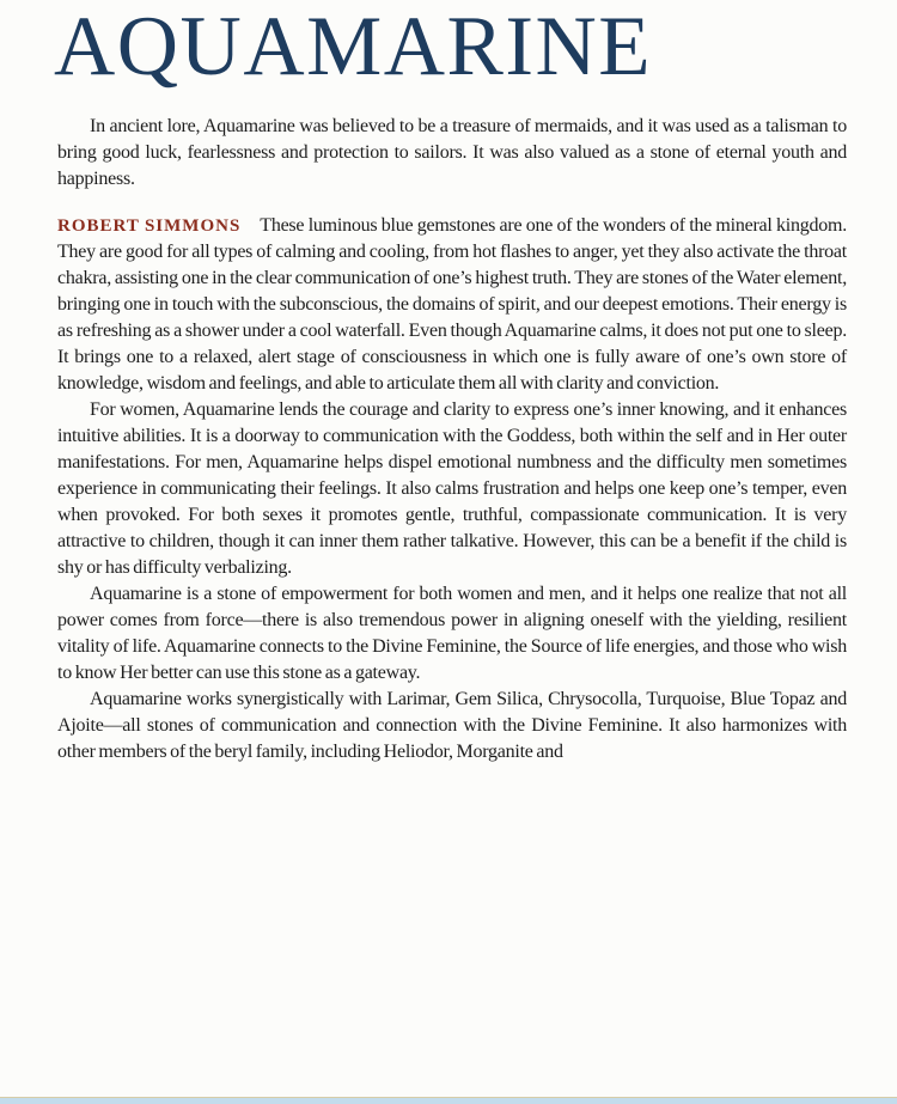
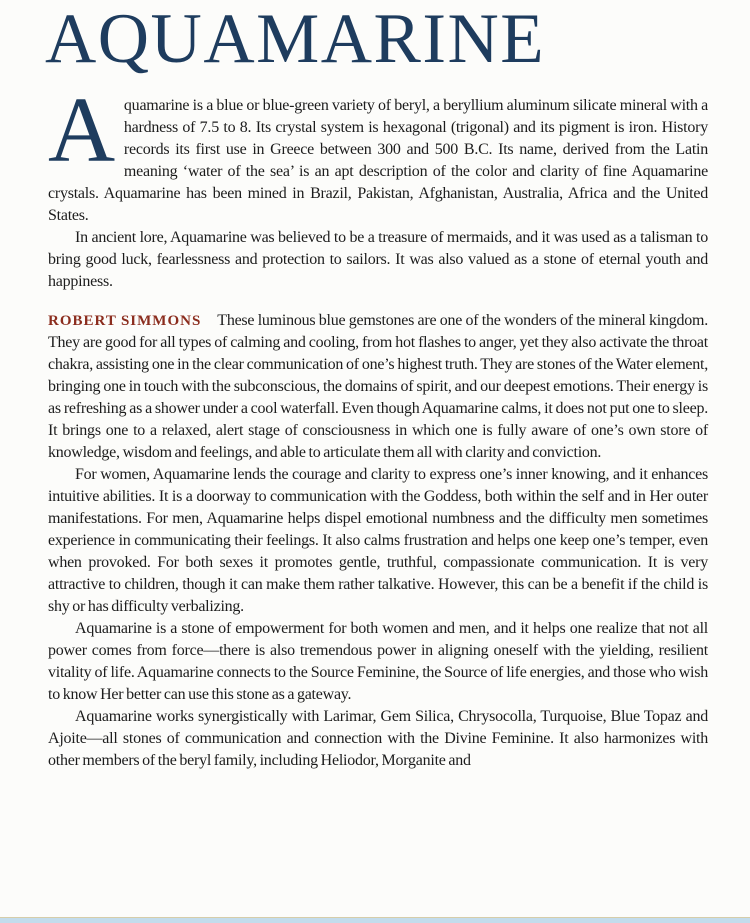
  AQUAMARINE
+ A
+ quamarine is a blue or blue-green variety of beryl, a beryllium aluminum silicate mineral with a hardness of 7.5 to 8. Its crystal system is hexagonal (trigonal) and its pigment is iron. History records its first use in Greece between 300 and 500 B.C. Its name, derived from the Latin meaning ‘water of the sea’ is an apt description of the color and clarity of fine Aquamarine crystals. Aquamarine has been mined in Brazil, Pakistan, Afghanistan, Australia, Africa and the United States.
  In ancient lore, Aquamarine was believed to be a treasure of mermaids, and it was used as a talisman to bring good luck, fearlessness and protection to sailors. It was also valued as a stone of eternal youth and happiness.
  ROBERT SIMMONS These luminous blue gemstones are one of the wonders of the mineral kingdom. They are good for all types of calming and cooling, from hot flashes to anger, yet they also activate the throat chakra, assisting one in the clear communication of one’s highest truth. They are stones of the Water element, bringing one in touch with the subconscious, the domains of spirit, and our deepest emotions. Their energy is as refreshing as a shower under a cool waterfall. Even though Aquamarine calms, it does not put one to sleep. It brings one to a relaxed, alert stage of consciousness in which one is fully aware of one’s own store of knowledge, wisdom and feelings, and able to articulate them all with clarity and conviction.
- For women, Aquamarine lends the courage and clarity to express one’s inner knowing, and it enhances intuitive abilities. It is a doorway to communication with the Goddess, both within the self and in Her outer manifestations. For men, Aquamarine helps dispel emotional numbness and the difficulty men sometimes experience in communicating their feelings. It also calms frustration and helps one keep one’s temper, even when provoked. For both sexes it promotes gentle, truthful, compassionate communication. It is very attractive to children, though it can inner them rather talkative. However, this can be a benefit if the child is shy or has difficulty verbalizing.
+ For women, Aquamarine lends the courage and clarity to express one’s inner knowing, and it enhances intuitive abilities. It is a doorway to communication with the Goddess, both within the self and in Her outer manifestations. For men, Aquamarine helps dispel emotional numbness and the difficulty men sometimes experience in communicating their feelings. It also calms frustration and helps one keep one’s temper, even when provoked. For both sexes it promotes gentle, truthful, compassionate communication. It is very attractive to children, though it can make them rather talkative. However, this can be a benefit if the child is shy or has difficulty verbalizing.
- Aquamarine is a stone of empowerment for both women and men, and it helps one realize that not all power comes from force—there is also tremendous power in aligning oneself with the yielding, resilient vitality of life. Aquamarine connects to the Divine Feminine, the Source of life energies, and those who wish to know Her better can use this stone as a gateway.
+ Aquamarine is a stone of empowerment for both women and men, and it helps one realize that not all power comes from force—there is also tremendous power in aligning oneself with the yielding, resilient vitality of life. Aquamarine connects to the Source Feminine, the Source of life energies, and those who wish to know Her better can use this stone as a gateway.
  Aquamarine works synergistically with Larimar, Gem Silica, Chrysocolla, Turquoise, Blue Topaz and Ajoite—all stones of communication and connection with the Divine Feminine. It also harmonizes with other members of the beryl family, including Heliodor, Morganite and
